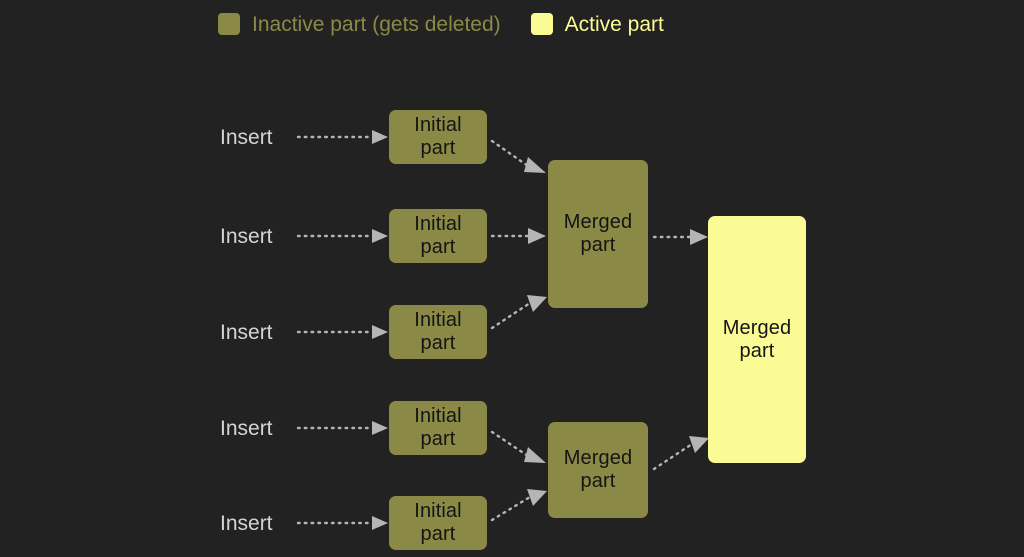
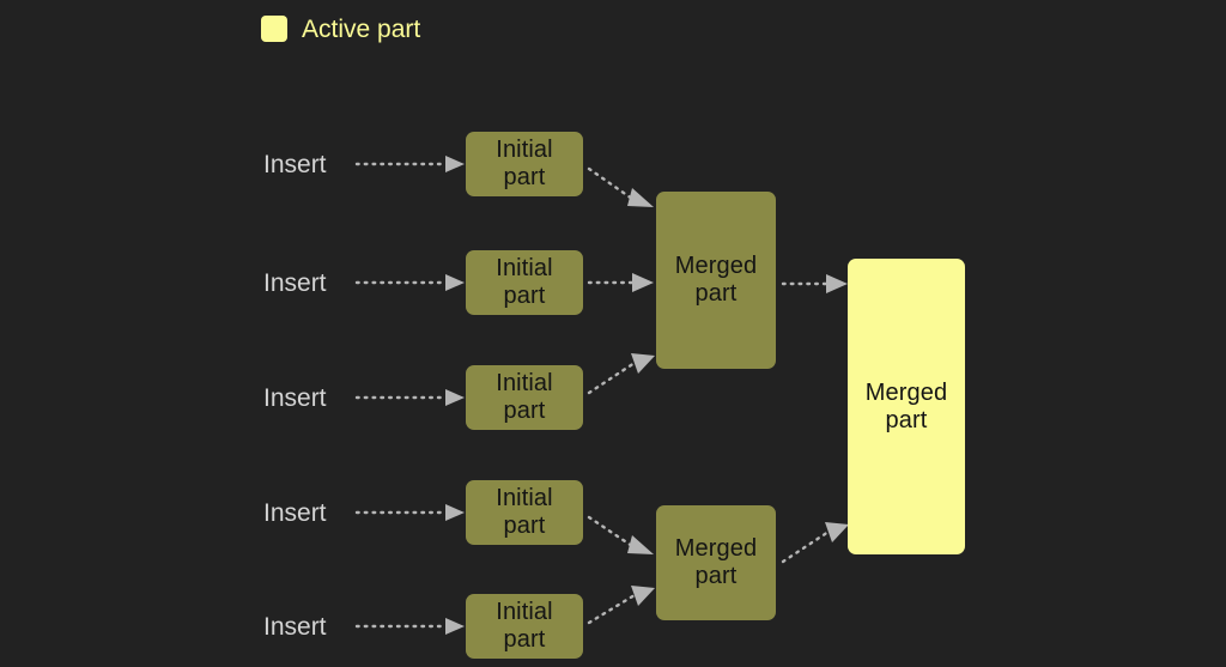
- Inactive part (gets deleted)
  Active part
  Insert
  Insert
  Insert
  Insert
  Insert
  Initial
  part
  Initial
  part
  Initial
  part
  Initial
  part
  Initial
  part
  Merged
  part
  Merged
  part
  Merged
  part
